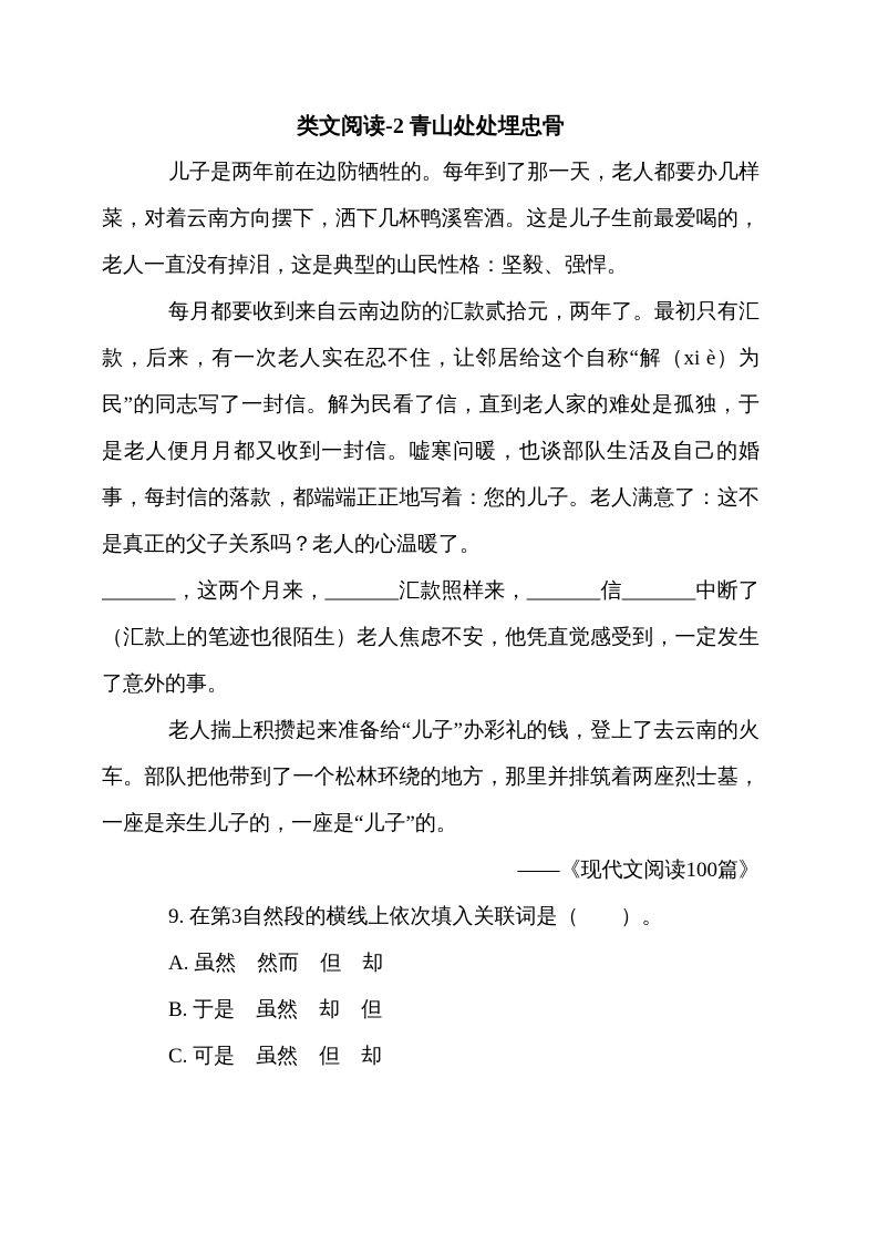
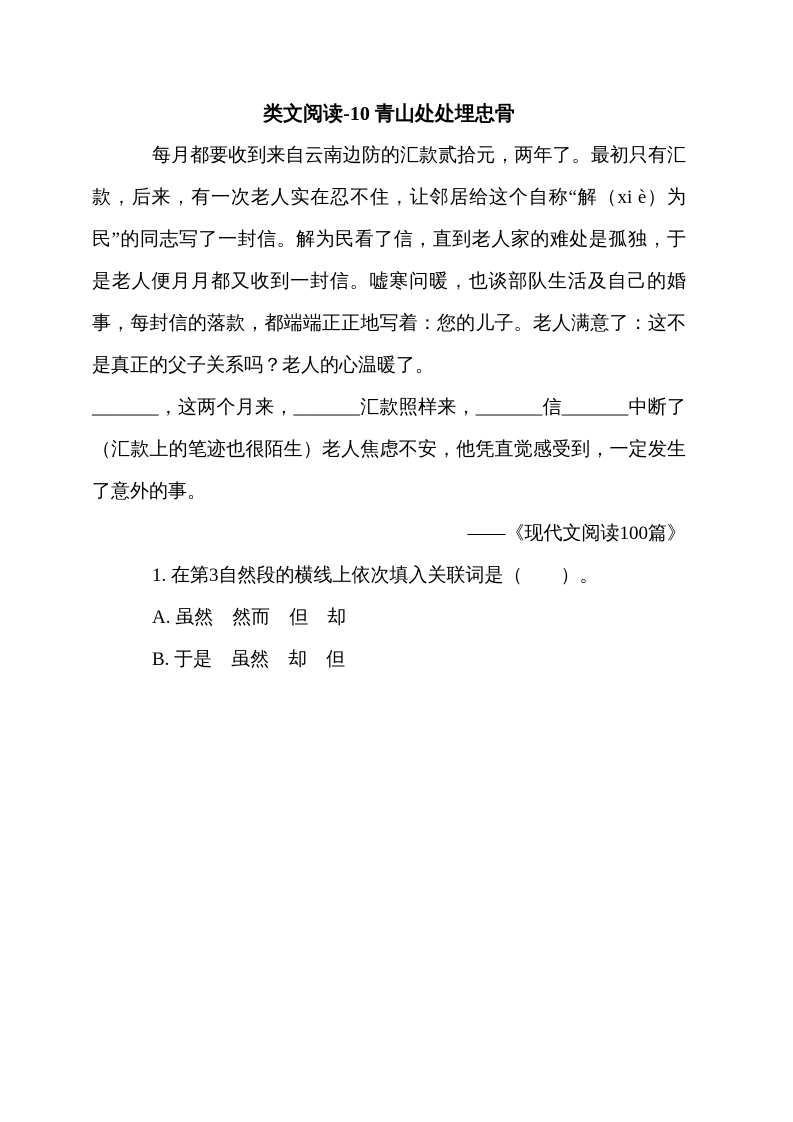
- 类文阅读-2 青山处处埋忠骨
+ 类文阅读-10 青山处处埋忠骨
- 儿子是两年前在边防牺牲的。每年到了那一天，老人都要办几样菜，对着云南方向摆下，洒下几杯鸭溪窖酒。这是儿子生前最爱喝的，老人一直没有掉泪，这是典型的山民性格：坚毅、强悍。
  每月都要收到来自云南边防的汇款贰拾元，两年了。最初只有汇款，后来，有一次老人实在忍不住，让邻居给这个自称“解（xi è）为民”的同志写了一封信。解为民看了信，直到老人家的难处是孤独，于是老人便月月都又收到一封信。嘘寒问暖，也谈部队生活及自己的婚事，每封信的落款，都端端正正地写着：您的儿子。老人满意了：这不是真正的父子关系吗？老人的心温暖了。
  _______，这两个月来，_______汇款照样来，_______信_______中断了（汇款上的笔迹也很陌生）老人焦虑不安，他凭直觉感受到，一定发生了意外的事。
- 老人揣上积攒起来准备给“儿子”办彩礼的钱，登上了去云南的火车。部队把他带到了一个松林环绕的地方，那里并排筑着两座烈士墓，一座是亲生儿子的，一座是“儿子”的。
  ——《现代文阅读100篇》
- 9. 在第3自然段的横线上依次填入关联词是（ ）。
+ 1. 在第3自然段的横线上依次填入关联词是（ ）。
  A. 虽然 然而 但 却
  B. 于是 虽然 却 但
- C. 可是 虽然 但 却
